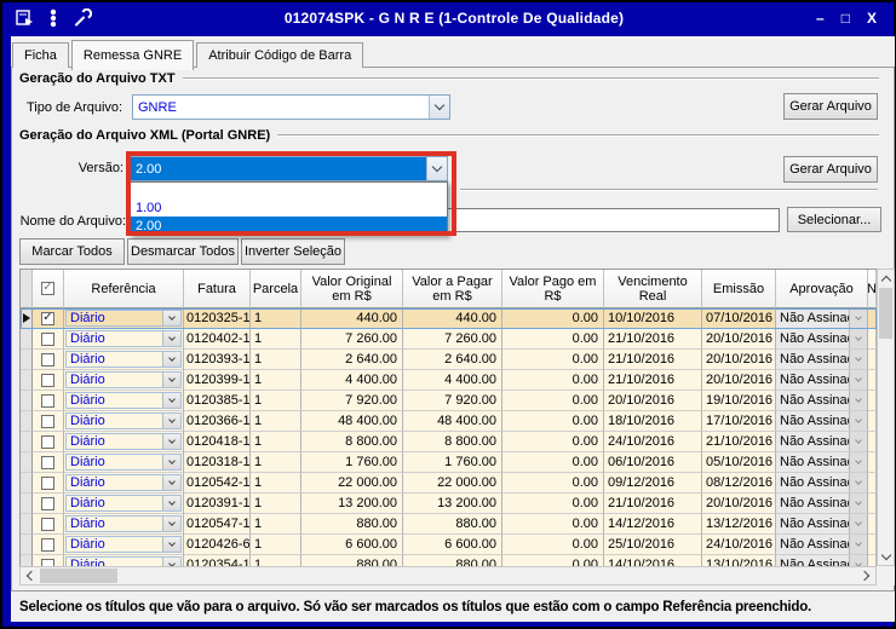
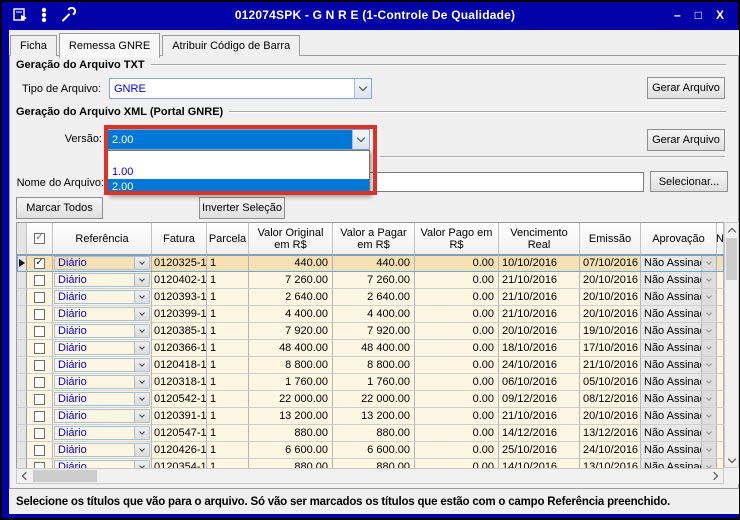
  012074SPK - G N R E (1-Controle De Qualidade)
  –
  □
  X
  Ficha
  Remessa GNRE
  Atribuir Código de Barra
  Geração do Arquivo TXT
  Tipo de Arquivo:
  GNRE
  Gerar Arquivo
  Geração do Arquivo XML (Portal GNRE)
  Versão:
  2.00
  Gerar Arquivo
  1.00
  2.00
  Nome do Arquivo:
  Selecionar...
  Marcar Todos
- Desmarcar Todos
  Inverter Seleção
  Referência
  Fatura
  Parcela
  Valor Original em R$
  Valor a Pagar em R$
  Valor Pago em R$
  Vencimento Real
  Emissão
  Aprovação
  N
  Diário
  0120325-1
  1
  440.00
  440.00
  0.00
  10/10/2016
  07/10/2016
  Não Assina
  Diário
  0120402-1
  1
  7 260.00
  7 260.00
  0.00
  21/10/2016
  20/10/2016
  Não Assina
  Diário
  0120393-1
  1
  2 640.00
  2 640.00
  0.00
  21/10/2016
  20/10/2016
  Não Assina
  Diário
  0120399-1
  1
  4 400.00
  4 400.00
  0.00
  21/10/2016
  20/10/2016
  Não Assina
  Diário
  0120385-1
  1
  7 920.00
  7 920.00
  0.00
  20/10/2016
  19/10/2016
  Não Assina
  Diário
  0120366-1
  1
  48 400.00
  48 400.00
  0.00
  18/10/2016
  17/10/2016
  Não Assina
  Diário
  0120418-1
  1
  8 800.00
  8 800.00
  0.00
  24/10/2016
  21/10/2016
  Não Assina
  Diário
  0120318-1
  1
  1 760.00
  1 760.00
  0.00
  06/10/2016
  05/10/2016
  Não Assina
  Diário
  0120542-1
  1
  22 000.00
  22 000.00
  0.00
  09/12/2016
  08/12/2016
  Não Assina
  Diário
  0120391-1
  1
  13 200.00
  13 200.00
  0.00
  21/10/2016
  20/10/2016
  Não Assina
  Diário
  0120547-1
  1
  880.00
  880.00
  0.00
  14/12/2016
  13/12/2016
  Não Assina
  Diário
- 0120426-6
+ 0120426-1
  1
  6 600.00
  6 600.00
  0.00
  25/10/2016
  24/10/2016
  Não Assina
  Diário
  0120354-1
  1
  880.00
  880.00
  0.00
  14/10/2016
  13/10/2016
  Não Assina
  Selecione os títulos que vão para o arquivo. Só vão ser marcados os títulos que estão com o campo Referência preenchido.
